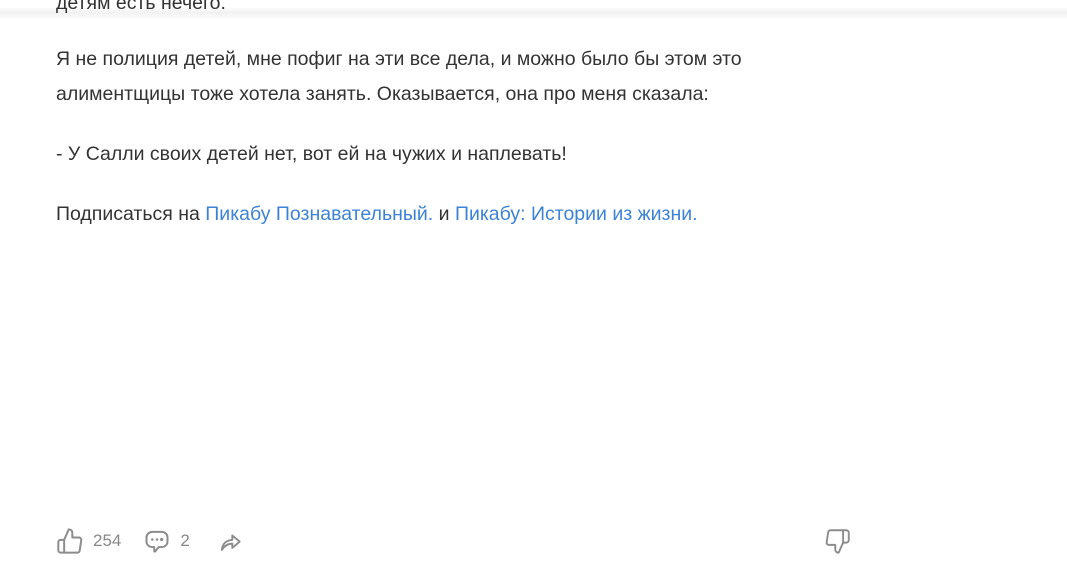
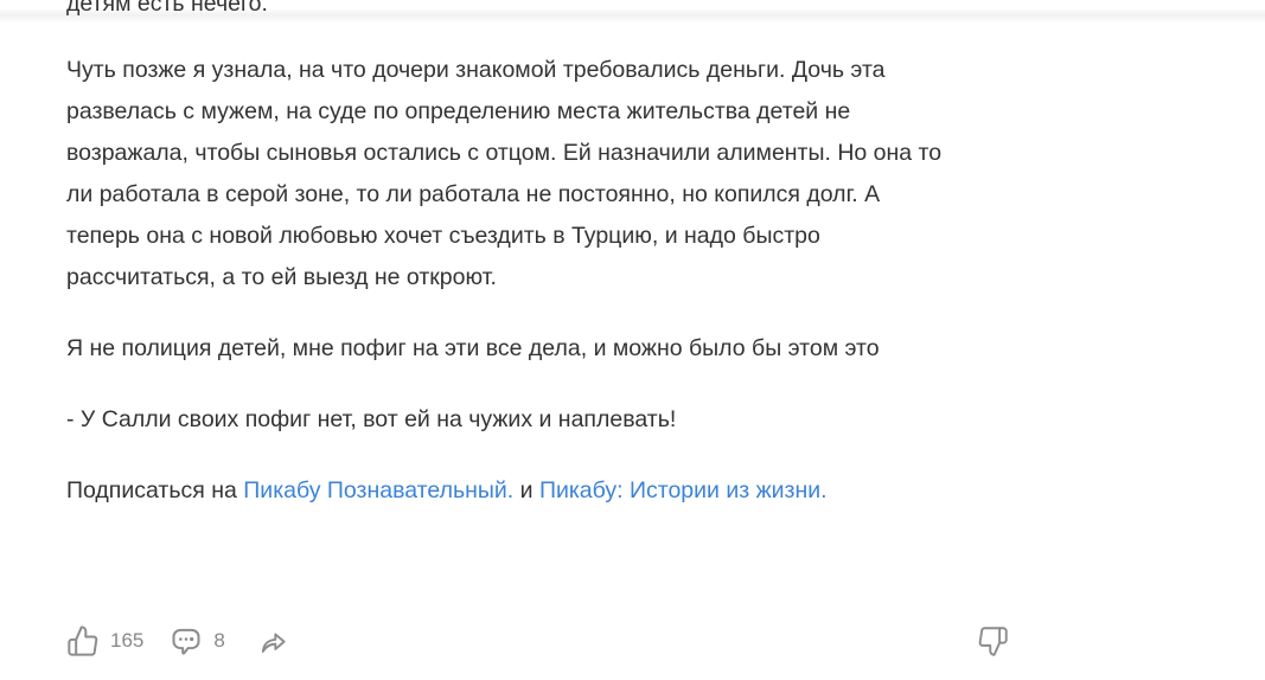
  детям есть нечего.
+ Чуть позже я узнала, на что дочери знакомой требовались деньги. Дочь эта
+ развелась с мужем, на суде по определению места жительства детей не
+ возражала, чтобы сыновья остались с отцом. Ей назначили алименты. Но она то
+ ли работала в серой зоне, то ли работала не постоянно, но копился долг. А
+ теперь она с новой любовью хочет съездить в Турцию, и надо быстро
+ рассчитаться, а то ей выезд не откроют.
  Я не полиция детей, мне пофиг на эти все дела, и можно было бы этом это
- алиментщицы тоже хотела занять. Оказывается, она про меня сказала:
- - У Салли своих детей нет, вот ей на чужих и наплевать!
+ - У Салли своих пофиг нет, вот ей на чужих и наплевать!
  Подписаться на Пикабу Познавательный. и Пикабу: Истории из жизни.
- 254
+ 165
- 2
+ 8
